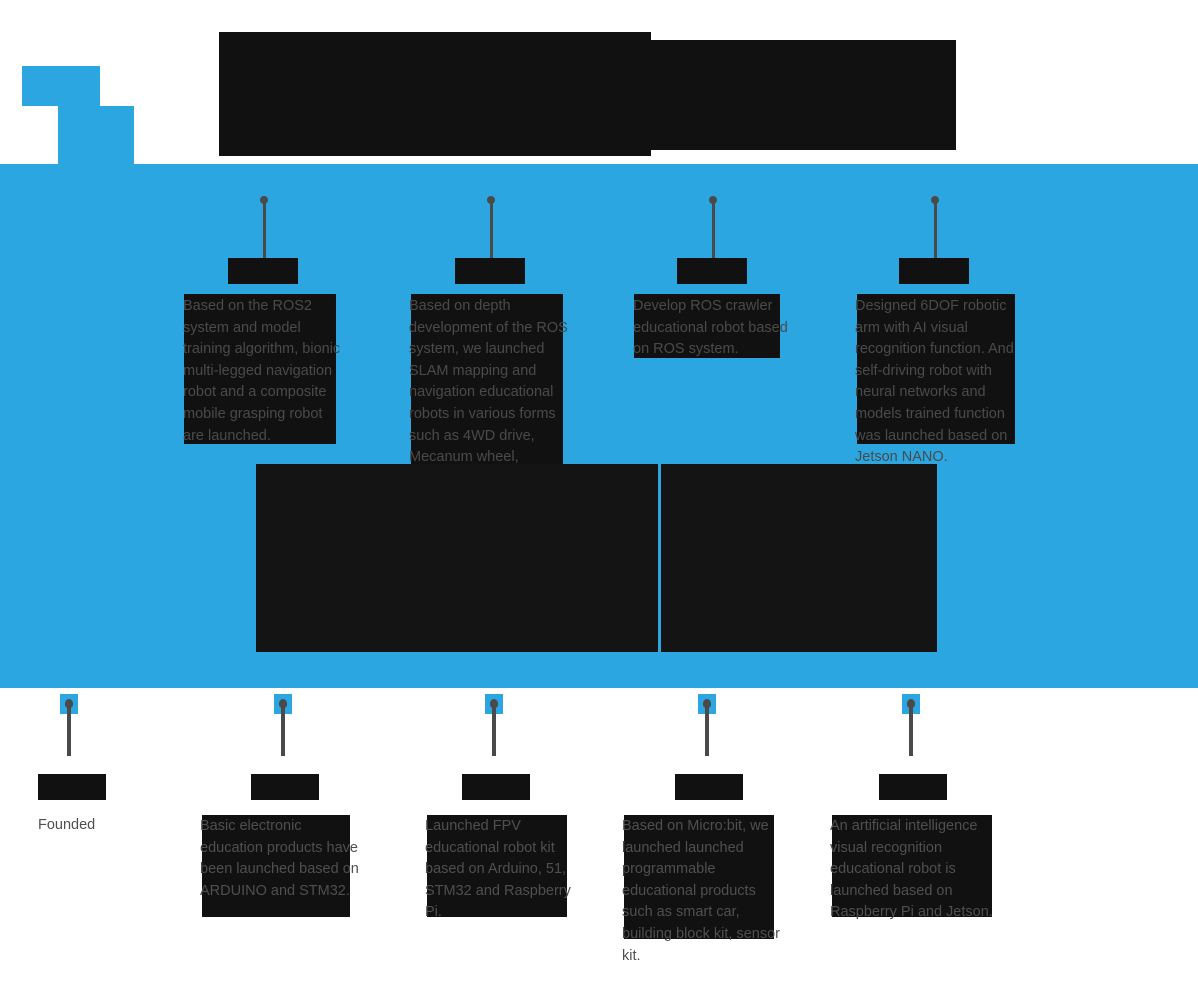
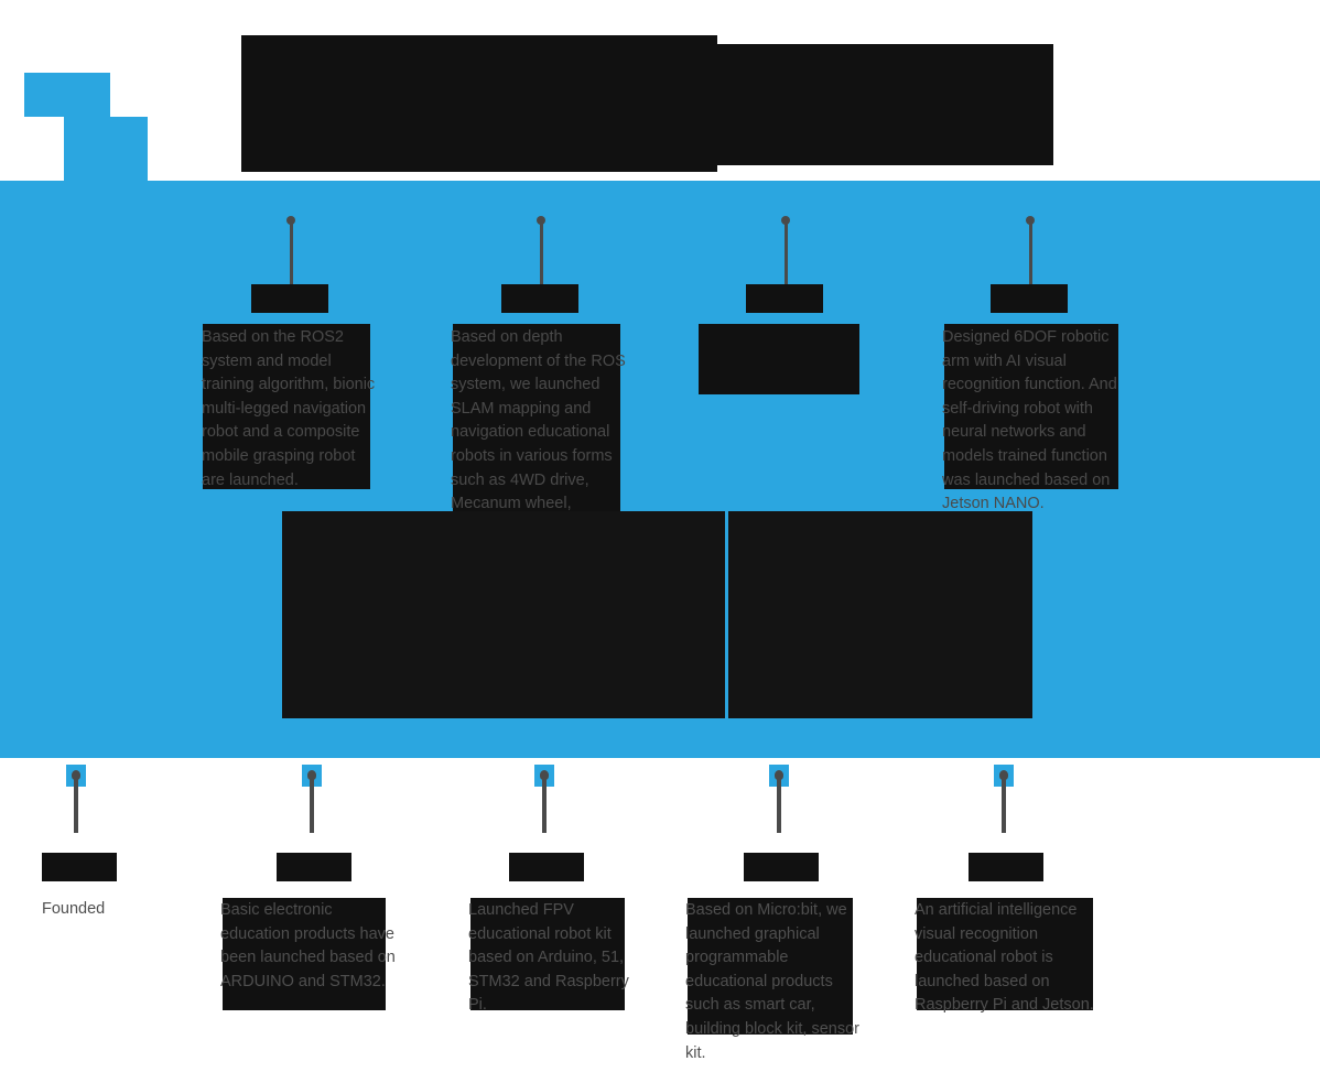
  Based on the ROS2 system and model training algorithm, bionic multi-legged navigation robot and a composite mobile grasping robot are launched.
  Based on depth development of the ROS system, we launched SLAM mapping and navigation educational robots in various forms such as 4WD drive, Mecanum wheel,
- Develop ROS crawler educational robot based on ROS system.
  Designed 6DOF robotic arm with AI visual recognition function. And self-driving robot with neural networks and models trained function was launched based on Jetson NANO.
  Founded
  Basic electronic education products have been launched based on ARDUINO and STM32.
  Launched FPV educational robot kit based on Arduino, 51, STM32 and Raspberry Pi.
- Based on Micro:bit, we launched launched programmable educational products such as smart car, building block kit, sensor kit.
+ Based on Micro:bit, we launched graphical programmable educational products such as smart car, building block kit, sensor kit.
  An artificial intelligence visual recognition educational robot is launched based on Raspberry Pi and Jetson.
